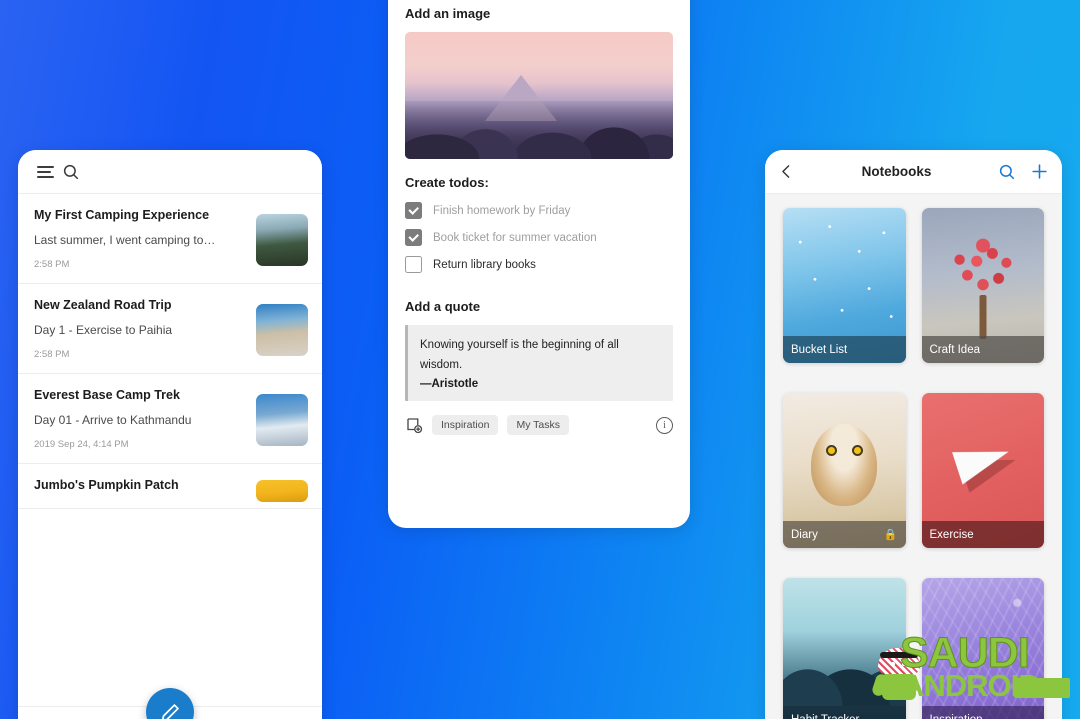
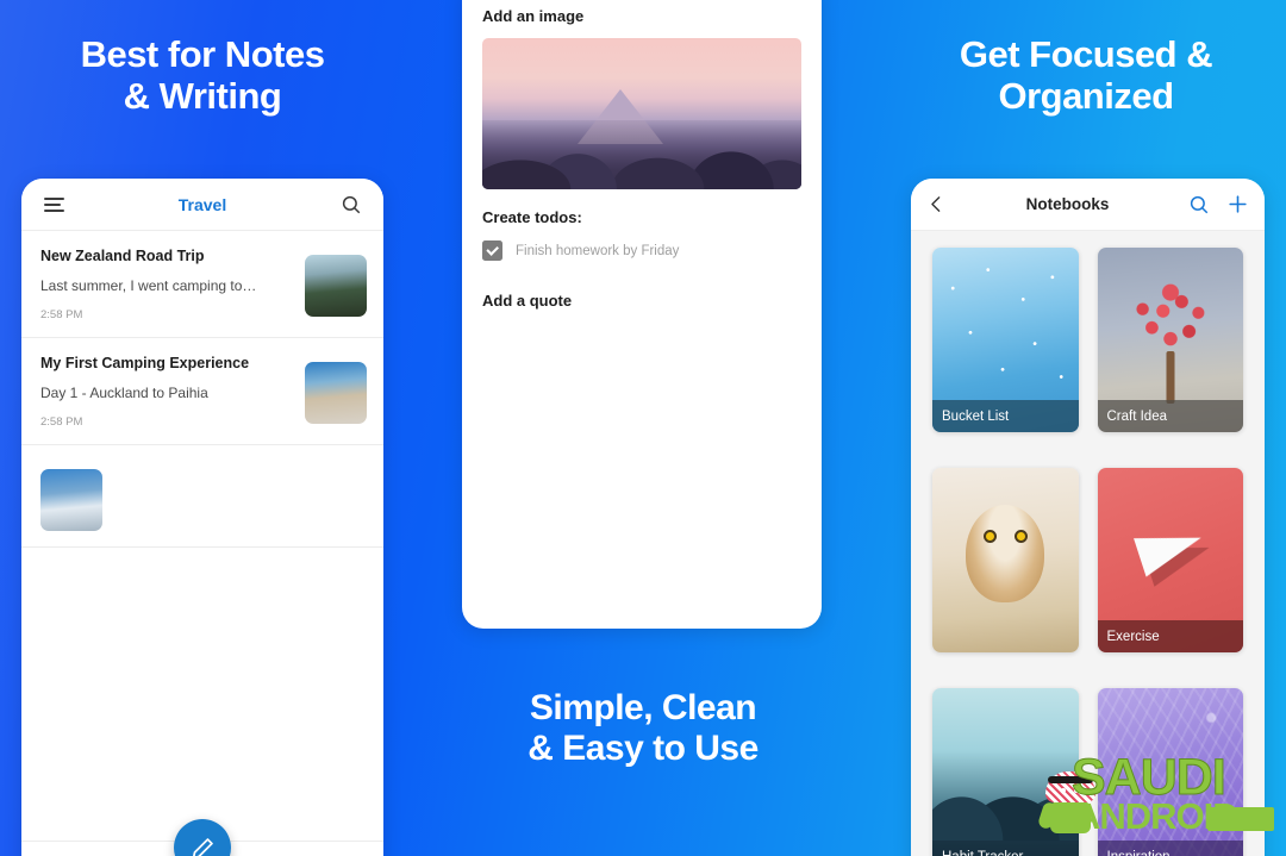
+ Best for Notes
+ & Writing
+ Get Focused &
+ Organized
+ Simple, Clean
+ & Easy to Use
+ Travel
- My First Camping Experience
+ New Zealand Road Trip
  Last summer, I went camping to…
  2:58 PM
- New Zealand Road Trip
+ My First Camping Experience
- Day 1 - Exercise to Paihia
+ Day 1 - Auckland to Paihia
  2:58 PM
- Everest Base Camp Trek
- Day 01 - Arrive to Kathmandu
- 2019 Sep 24, 4:14 PM
- Jumbo's Pumpkin Patch
  Add an image
  Create todos:
  Finish homework by Friday
- Book ticket for summer vacation
- Return library books
  Add a quote
- Knowing yourself is the beginning of all wisdom.
- —Aristotle
- Inspiration
- My Tasks
- i
  Notebooks
  Bucket List
  Craft Idea
- Diary
- 🔒
  Exercise
  SAUDI
  ANDRO
